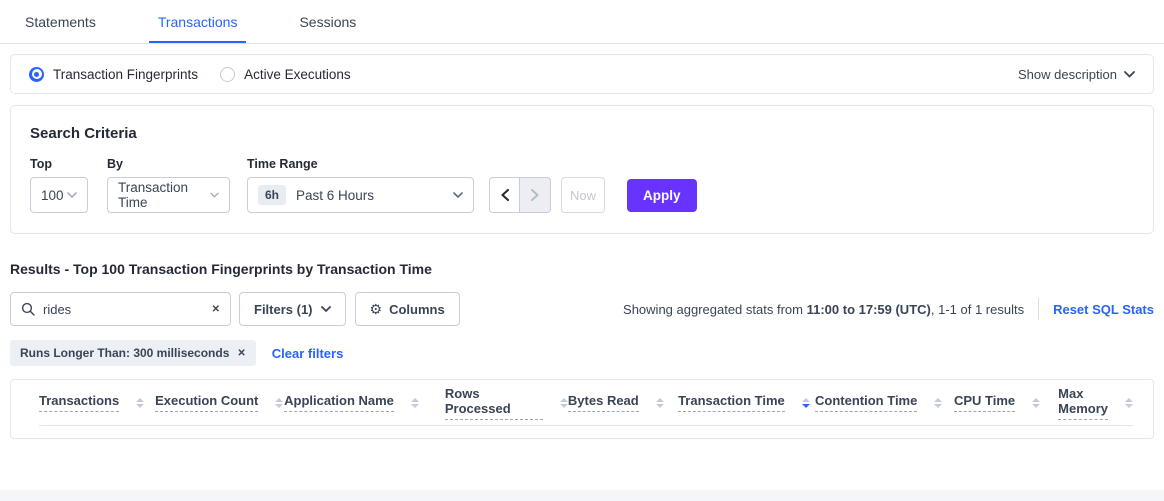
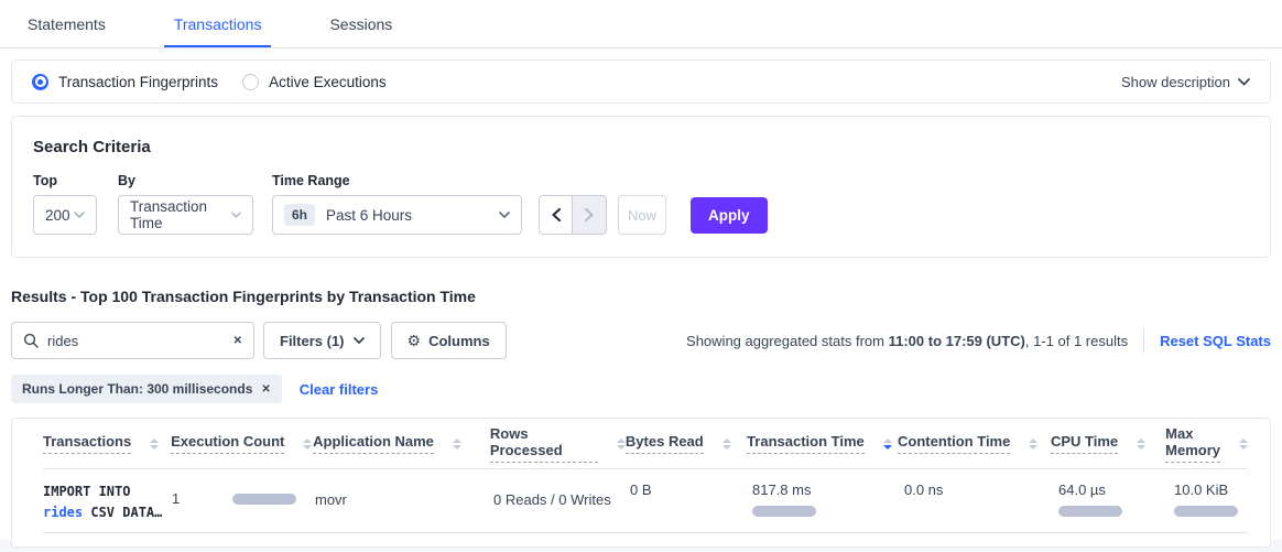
  Statements
  Transactions
  Sessions
  Transaction Fingerprints
  Active Executions
  Show description
  Search Criteria
  Top
- 100
+ 200
  By
  Transaction Time
  Time Range
  6h
  Past 6 Hours
  Now
  Apply
  Results - Top 100 Transaction Fingerprints by Transaction Time
  rides
  ✕
  Filters (1)
  ⚙
  Columns
  Showing aggregated stats from 11:00 to 17:59 (UTC), 1-1 of 1 results
  Reset SQL Stats
  Runs Longer Than: 300 milliseconds
  ✕
  Clear filters
  Transactions
  Execution Count
  Application Name
  Rows Processed
  Bytes Read
  Transaction Time
  Contention Time
  CPU Time
  Max Memory
+ IMPORT INTO
+ rides CSV DATA…
+ 1
+ movr
+ 0 Reads / 0 Writes
+ 0 B
+ 817.8 ms
+ 0.0 ns
+ 64.0 µs
+ 10.0 KiB
